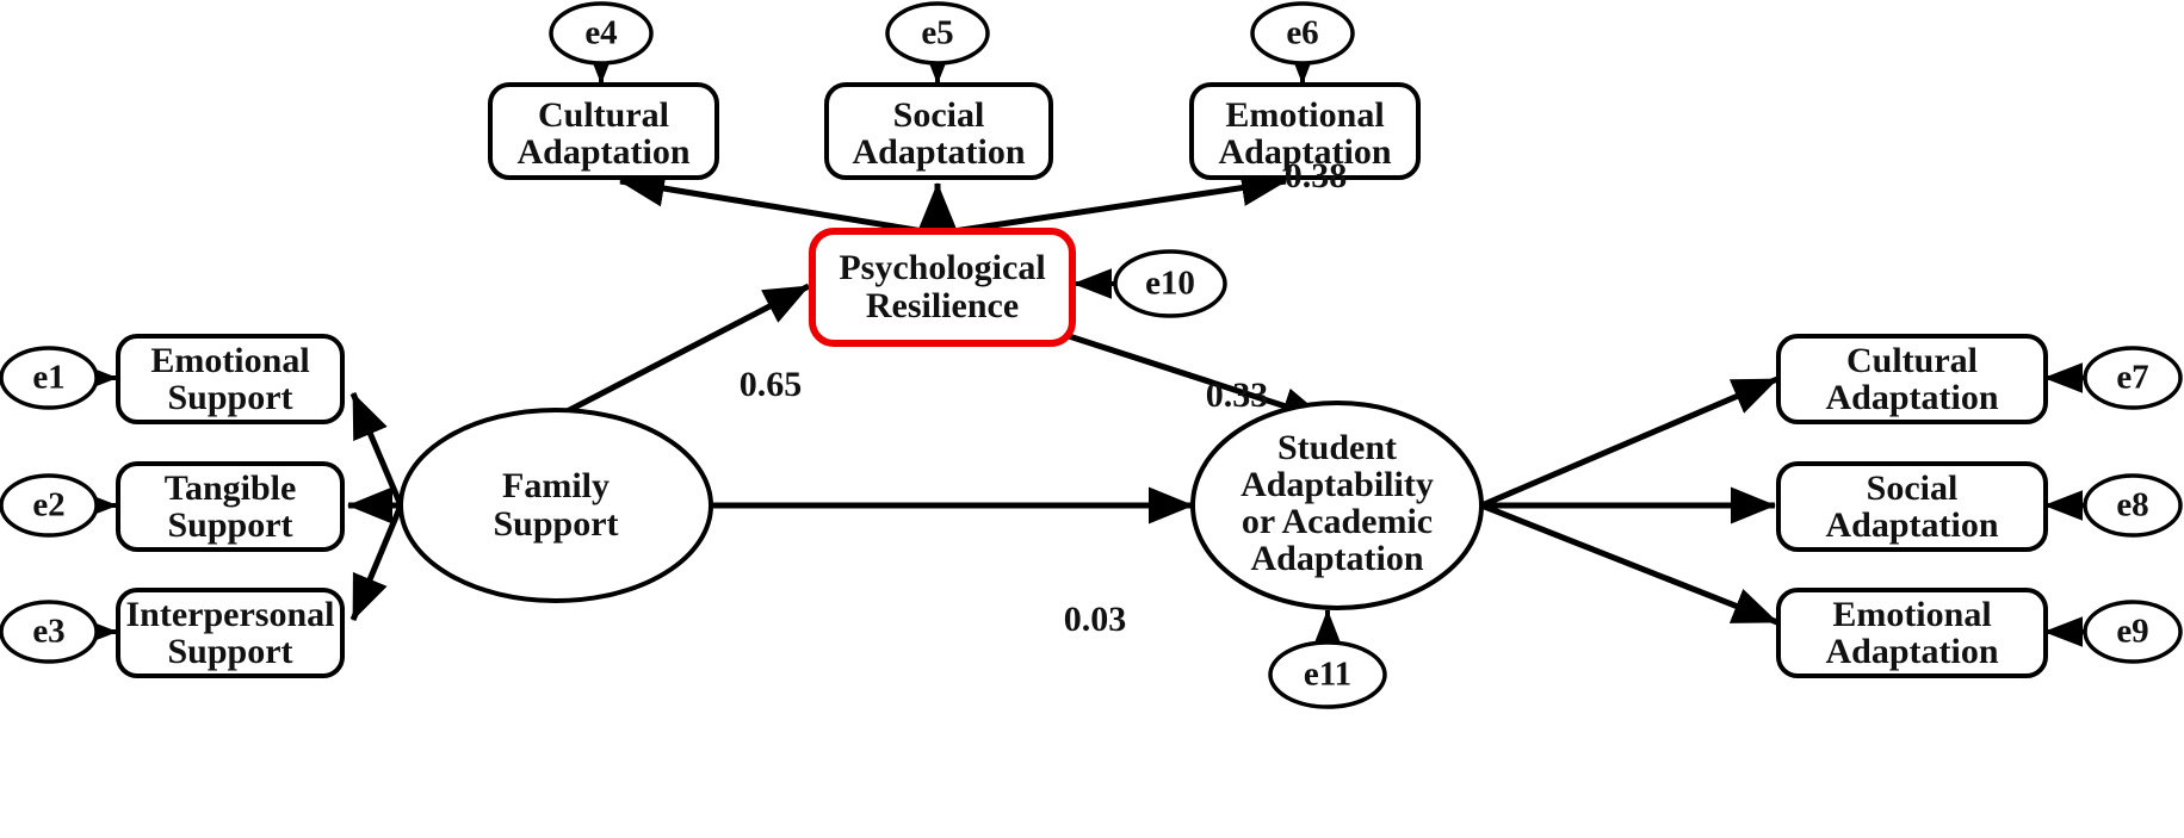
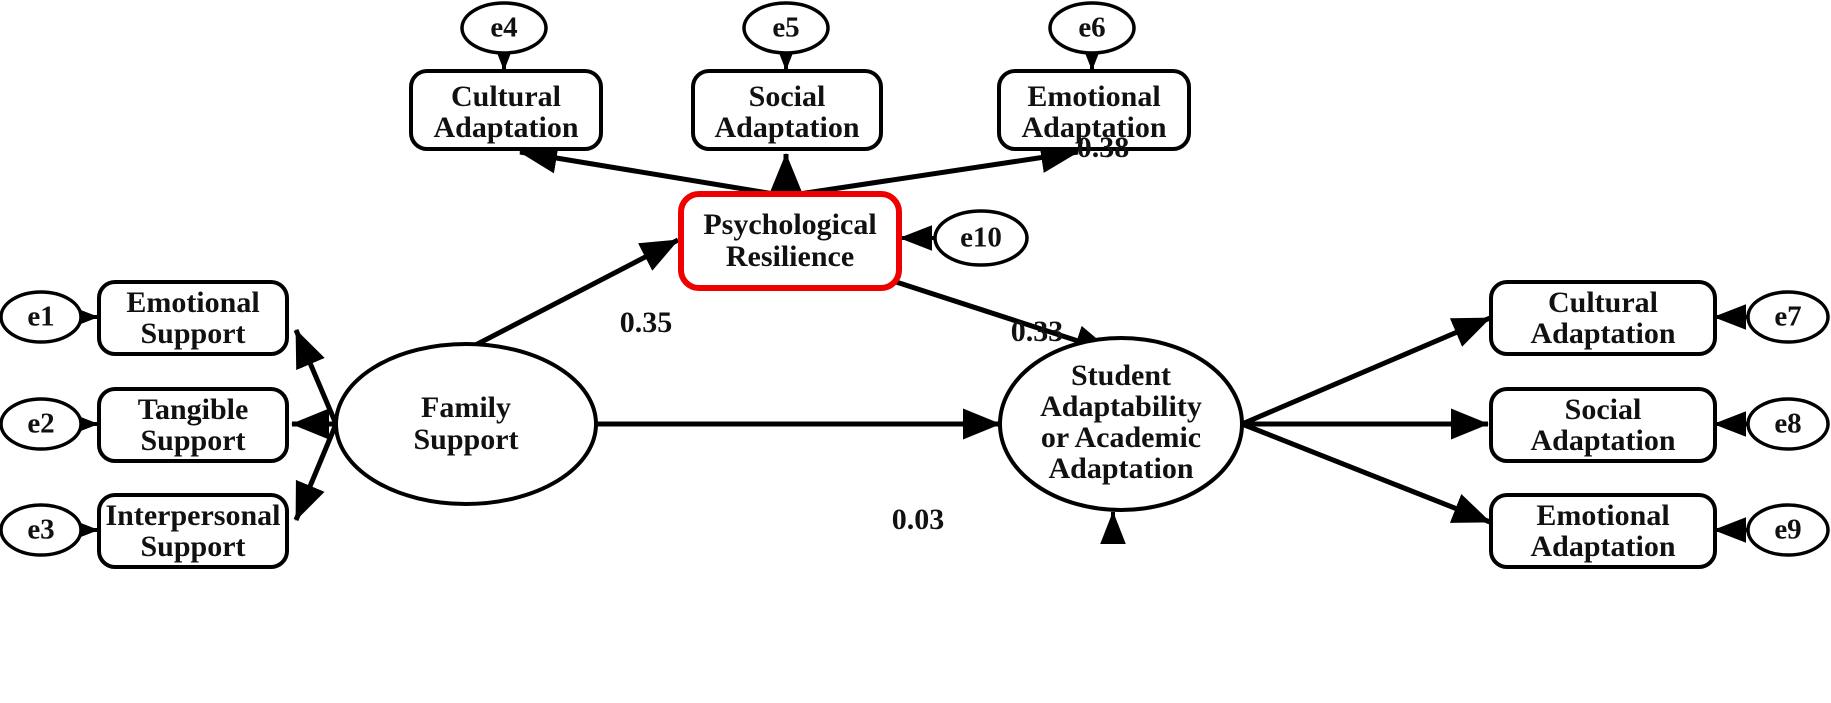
  e4
  e5
  e6
  Cultural
  Adaptation
  Social
  Adaptation
  Emotional
  Adaptation
  e1
  e2
  e3
  Emotional
  Support
  Tangible
  Support
  Interpersonal
  Support
  e7
  e8
  e9
  Cultural
  Adaptation
  Social
  Adaptation
  Emotional
  Adaptation
  Family
  Support
  Psychological
  Resilience
  e10
  Student
  Adaptability
  or Academic
  Adaptation
- e11
- 0.65
+ 0.35
  0.33
  0.03
  0.38
